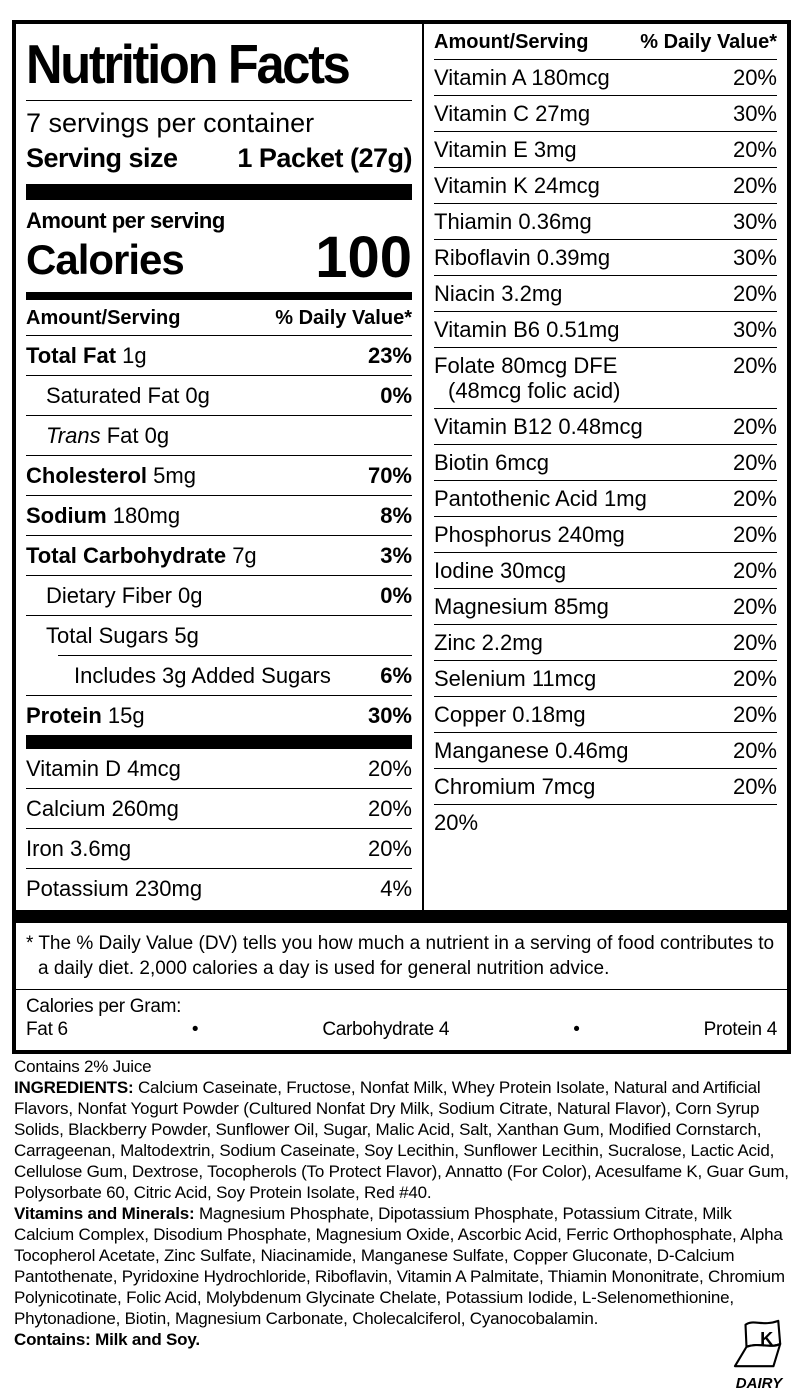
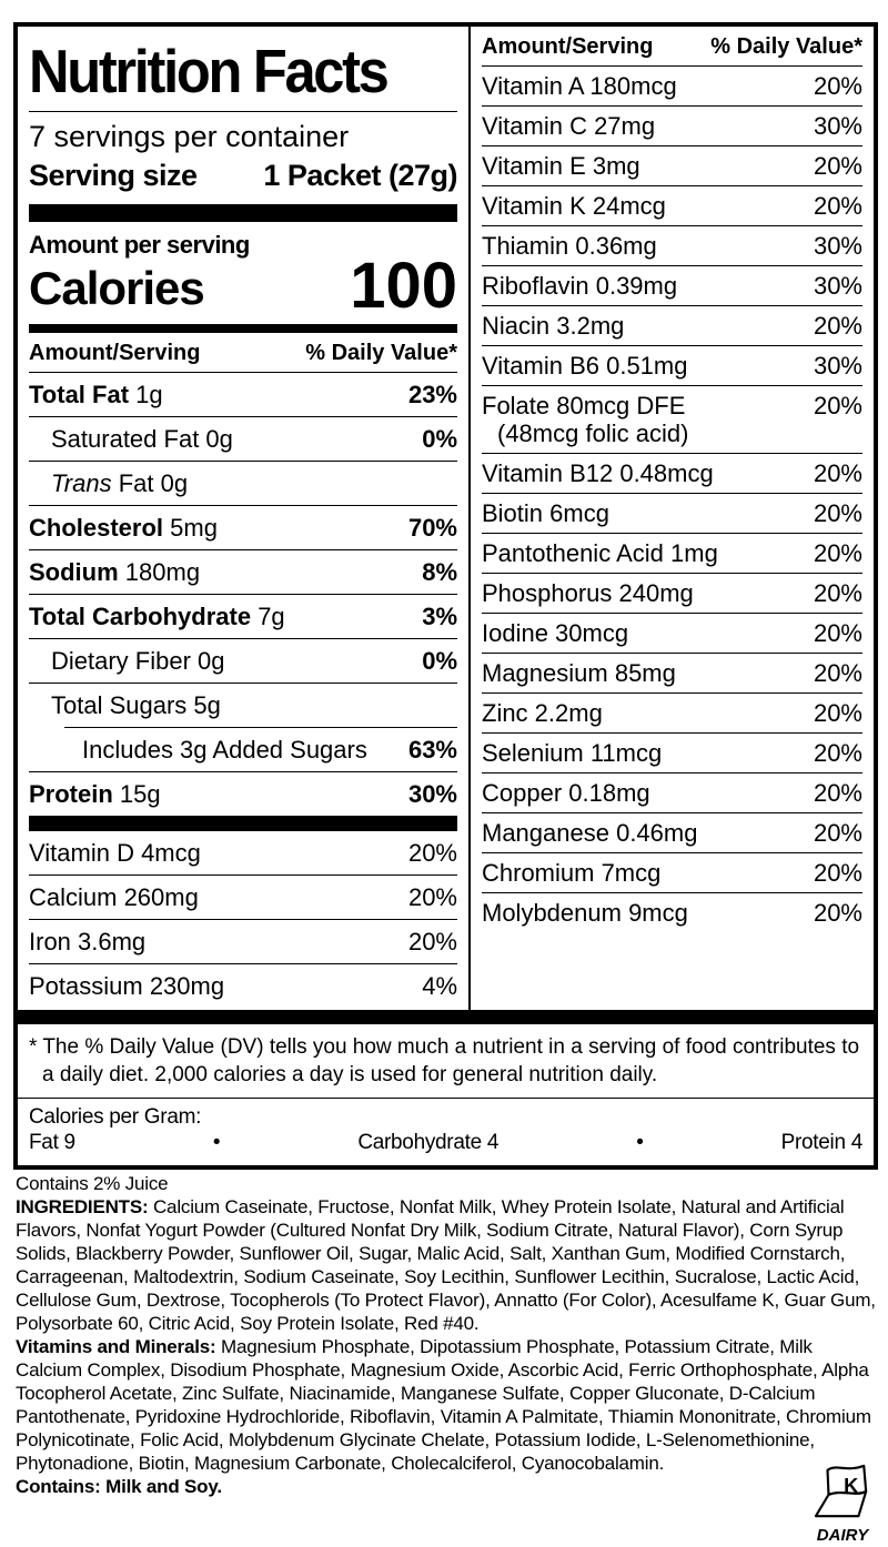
  Nutrition Facts
  7 servings per container
  Serving size
  1 Packet (27g)
  Amount per serving
  Calories
  100
  Amount/Serving
  % Daily Value*
  Total Fat 1g
  23%
  Saturated Fat 0g
  0%
  Trans Fat 0g
  Cholesterol 5mg
  70%
  Sodium 180mg
  8%
  Total Carbohydrate 7g
  3%
  Dietary Fiber 0g
  0%
  Total Sugars 5g
  Includes 3g Added Sugars
- 6%
+ 63%
  Protein 15g
  30%
  Vitamin D 4mcg
  20%
  Calcium 260mg
  20%
  Iron 3.6mg
  20%
  Potassium 230mg
  4%
  Amount/Serving
  % Daily Value*
  Vitamin A 180mcg
  20%
  Vitamin C 27mg
  30%
  Vitamin E 3mg
  20%
  Vitamin K 24mcg
  20%
  Thiamin 0.36mg
  30%
  Riboflavin 0.39mg
  30%
  Niacin 3.2mg
  20%
  Vitamin B6 0.51mg
  30%
  Folate 80mcg DFE
  (48mcg folic acid)
  20%
  Vitamin B12 0.48mcg
  20%
  Biotin 6mcg
  20%
  Pantothenic Acid 1mg
  20%
  Phosphorus 240mg
  20%
  Iodine 30mcg
  20%
  Magnesium 85mg
  20%
  Zinc 2.2mg
  20%
  Selenium 11mcg
  20%
  Copper 0.18mg
  20%
  Manganese 0.46mg
  20%
  Chromium 7mcg
  20%
+ Molybdenum 9mcg
  20%
- * The % Daily Value (DV) tells you how much a nutrient in a serving of food contributes to a daily diet. 2,000 calories a day is used for general nutrition advice.
+ * The % Daily Value (DV) tells you how much a nutrient in a serving of food contributes to a daily diet. 2,000 calories a day is used for general nutrition daily.
  Calories per Gram:
- Fat 6
+ Fat 9
  •
  Carbohydrate 4
  •
  Protein 4
  Contains 2% Juice
  INGREDIENTS: Calcium Caseinate, Fructose, Nonfat Milk, Whey Protein Isolate, Natural and Artificial Flavors, Nonfat Yogurt Powder (Cultured Nonfat Dry Milk, Sodium Citrate, Natural Flavor), Corn Syrup Solids, Blackberry Powder, Sunflower Oil, Sugar, Malic Acid, Salt, Xanthan Gum, Modified Cornstarch, Carrageenan, Maltodextrin, Sodium Caseinate, Soy Lecithin, Sunflower Lecithin, Sucralose, Lactic Acid, Cellulose Gum, Dextrose, Tocopherols (To Protect Flavor), Annatto (For Color), Acesulfame K, Guar Gum, Polysorbate 60, Citric Acid, Soy Protein Isolate, Red #40.
  Vitamins and Minerals: Magnesium Phosphate, Dipotassium Phosphate, Potassium Citrate, Milk Calcium Complex, Disodium Phosphate, Magnesium Oxide, Ascorbic Acid, Ferric Orthophosphate, Alpha Tocopherol Acetate, Zinc Sulfate, Niacinamide, Manganese Sulfate, Copper Gluconate, D-Calcium Pantothenate, Pyridoxine Hydrochloride, Riboflavin, Vitamin A Palmitate, Thiamin Mononitrate, Chromium Polynicotinate, Folic Acid, Molybdenum Glycinate Chelate, Potassium Iodide, L-Selenomethionine, Phytonadione, Biotin, Magnesium Carbonate, Cholecalciferol, Cyanocobalamin.
  Contains: Milk and Soy.
  K
  DAIRY
